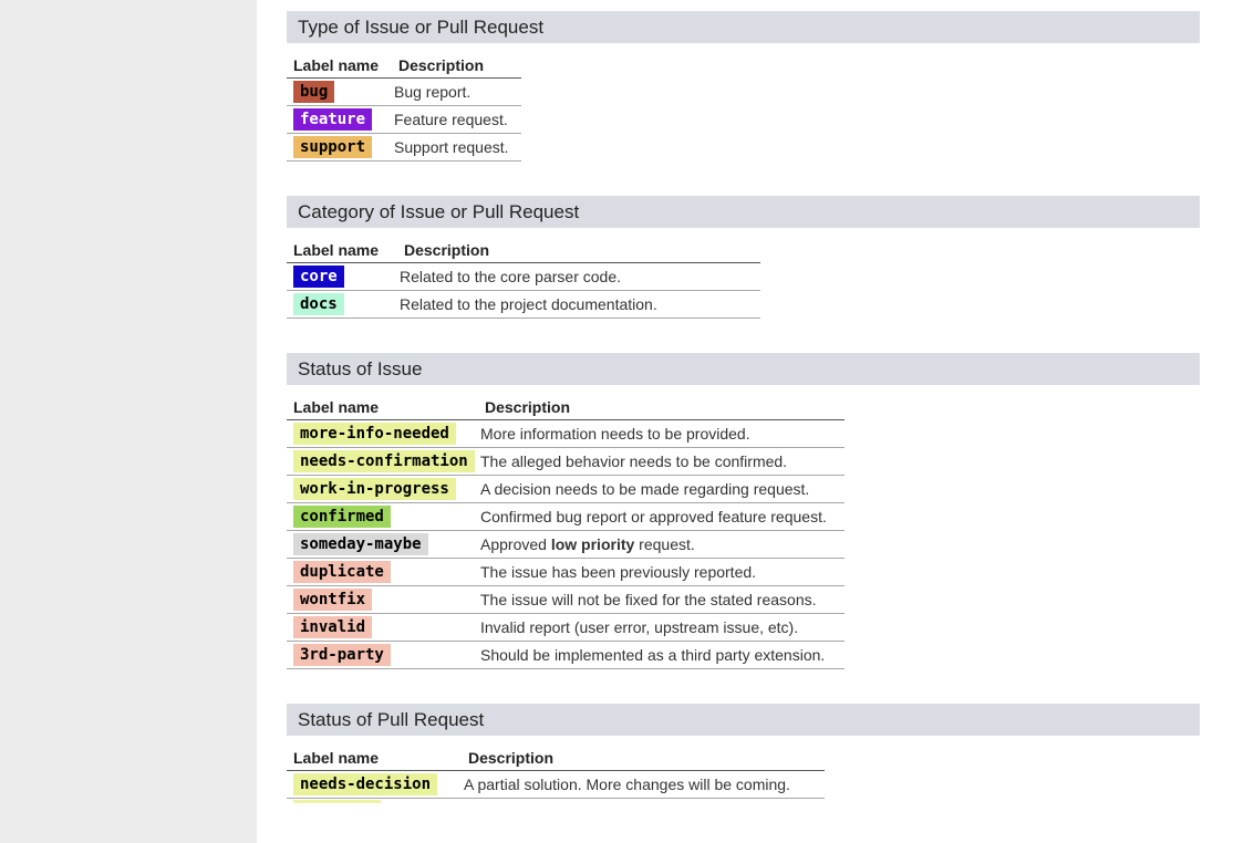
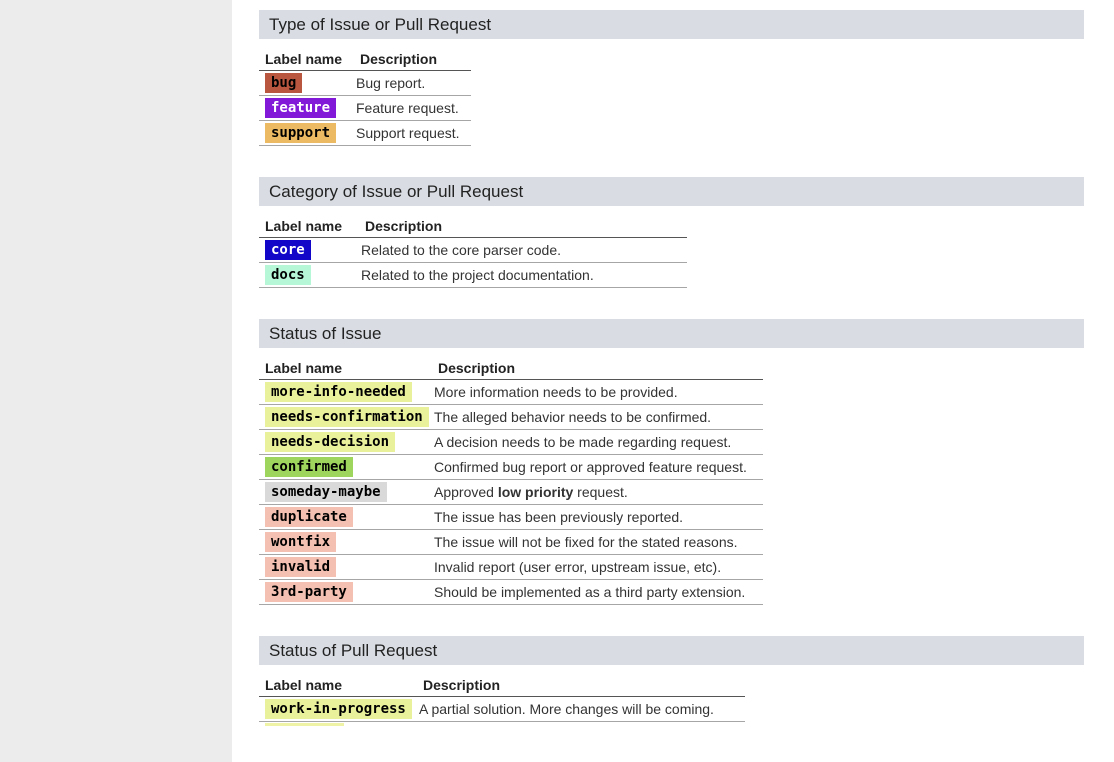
  Type of Issue or Pull Request
  Label name	Description
  bug	Bug report.
  feature	Feature request.
  support	Support request.
  Category of Issue or Pull Request
  Label name	Description
  core	Related to the core parser code.
  docs	Related to the project documentation.
  Status of Issue
  Label name	Description
  more-info-needed	More information needs to be provided.
  needs-confirmation	The alleged behavior needs to be confirmed.
- work-in-progress	A decision needs to be made regarding request.
+ needs-decision	A decision needs to be made regarding request.
  confirmed	Confirmed bug report or approved feature request.
  someday-maybe	Approved low priority request.
  duplicate	The issue has been previously reported.
  wontfix	The issue will not be fixed for the stated reasons.
  invalid	Invalid report (user error, upstream issue, etc).
  3rd-party	Should be implemented as a third party extension.
  Status of Pull Request
  Label name	Description
- needs-decision	A partial solution. More changes will be coming.
+ work-in-progress	A partial solution. More changes will be coming.
